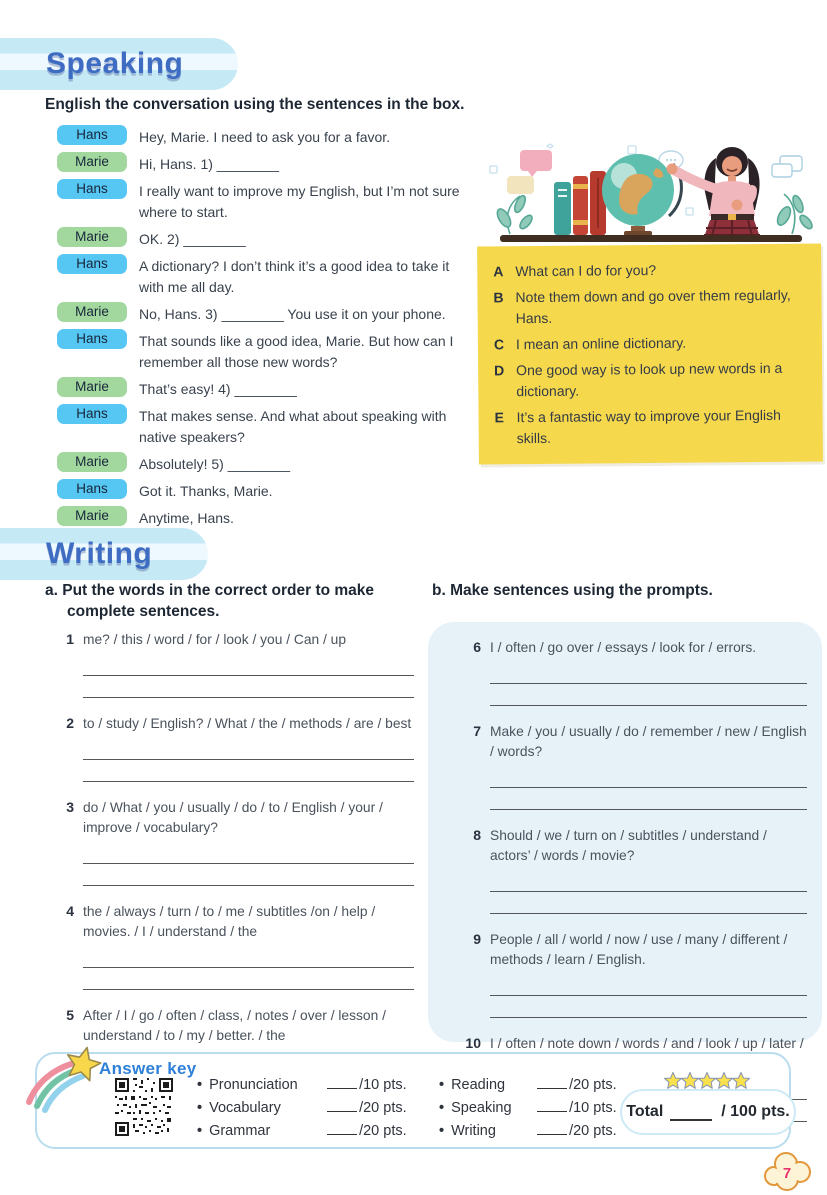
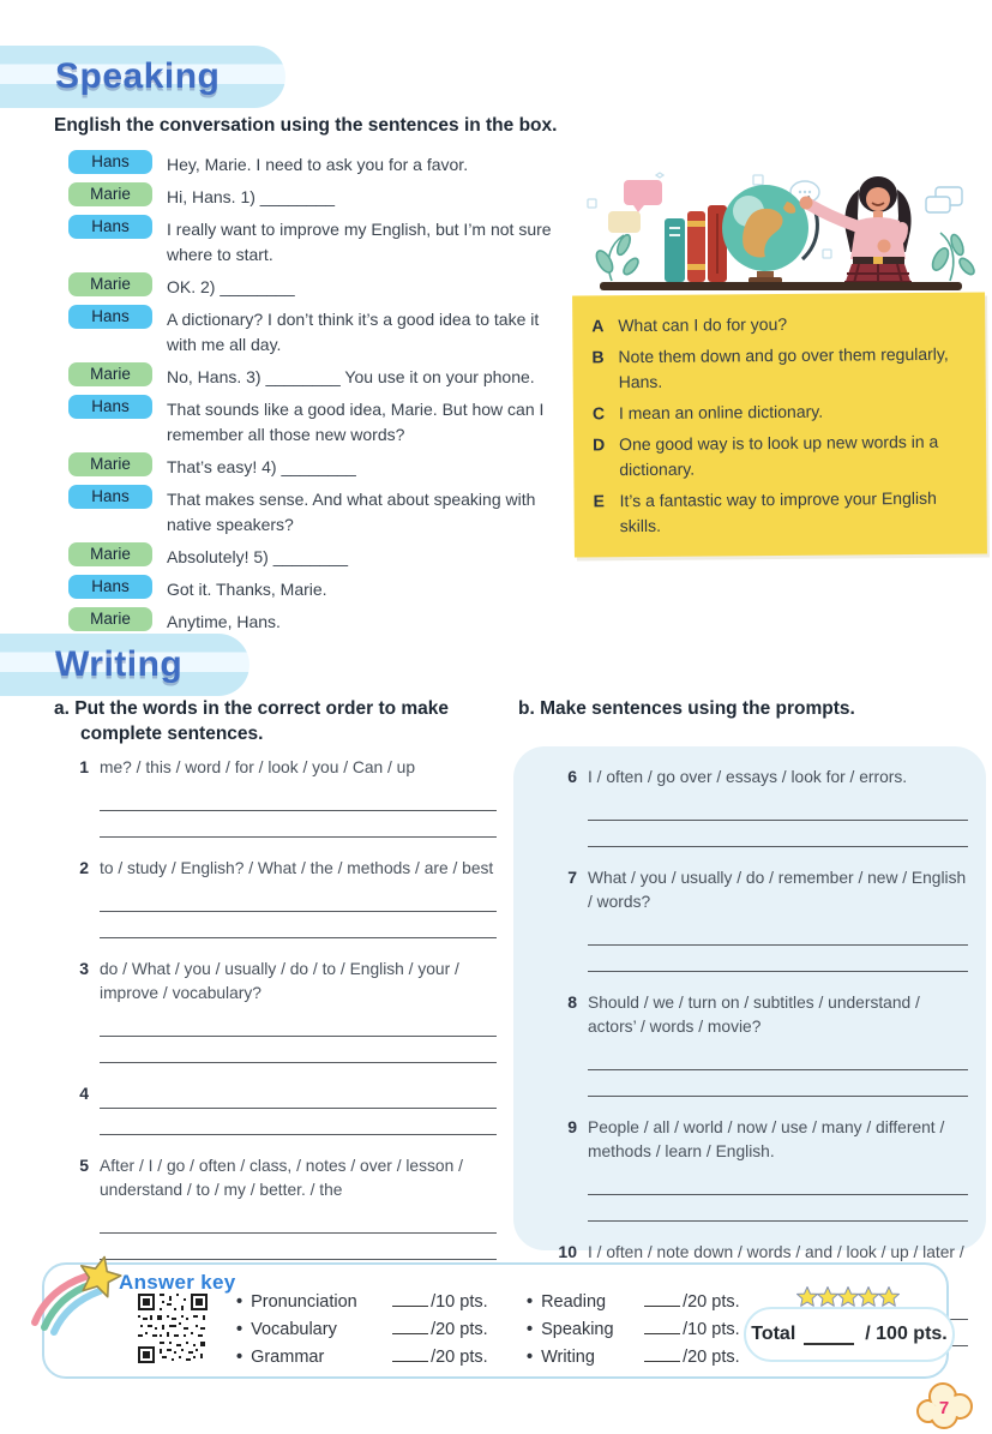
  Speaking
  English the conversation using the sentences in the box.
  Hans
  Hey, Marie. I need to ask you for a favor.
  Marie
  Hi, Hans. 1) ________
  Hans
  I really want to improve my English, but I’m not sure where to start.
  Marie
  OK. 2) ________
  Hans
  A dictionary? I don’t think it’s a good idea to take it with me all day.
  Marie
  No, Hans. 3) ________ You use it on your phone.
  Hans
  That sounds like a good idea, Marie. But how can I remember all those new words?
  Marie
  That’s easy! 4) ________
  Hans
  That makes sense. And what about speaking with native speakers?
  Marie
  Absolutely! 5) ________
  Hans
  Got it. Thanks, Marie.
  Marie
  Anytime, Hans.
  A
  What can I do for you?
  B
  Note them down and go over them regularly, Hans.
  C
  I mean an online dictionary.
  D
  One good way is to look up new words in a dictionary.
  E
  It’s a fantastic way to improve your English skills.
  Writing
  a. Put the words in the correct order to make complete sentences.
  b. Make sentences using the prompts.
  1
  me? / this / word / for / look / you / Can / up
  2
  to / study / English? / What / the / methods / are / best
  3
  do / What / you / usually / do / to / English / your / improve / vocabulary?
  4
- the / always / turn / to / me / subtitles /on / help / movies. / I / understand / the
  5
  After / I / go / often / class, / notes / over / lesson / understand / to / my / better. / the
  6
  I / often / go over / essays / look for / errors.
  7
- Make / you / usually / do / remember / new / English / words?
+ What / you / usually / do / remember / new / English / words?
  8
  Should / we / turn on / subtitles / understand / actors’ / words / movie?
  9
  People / all / world / now / use / many / different / methods / learn / English.
  10
  I / often / note down / words / and / look / up / later /
  Answer key
  Pronunciation
  /10 pts.
  Vocabulary
  /20 pts.
  Grammar
  /20 pts.
  Reading
  /20 pts.
  Speaking
  /10 pts.
  Writing
  /20 pts.
  Total
  / 100 pts.
  7
